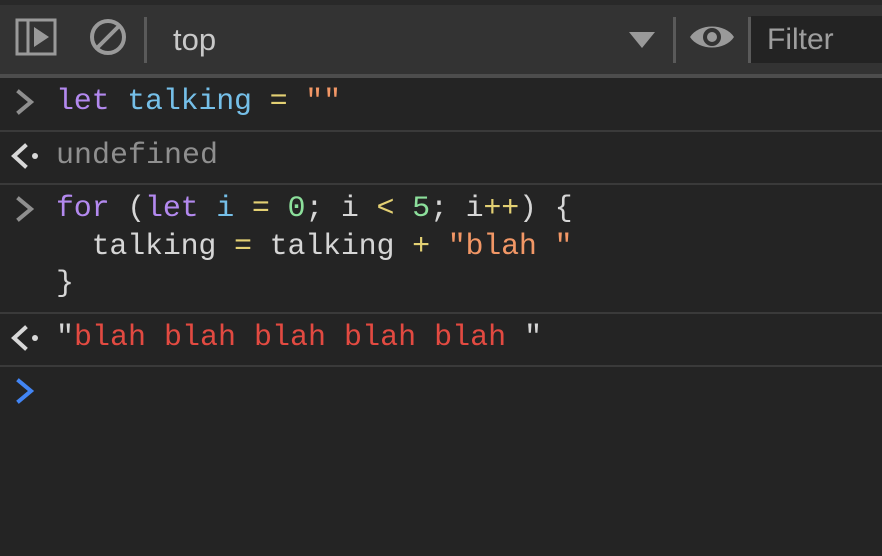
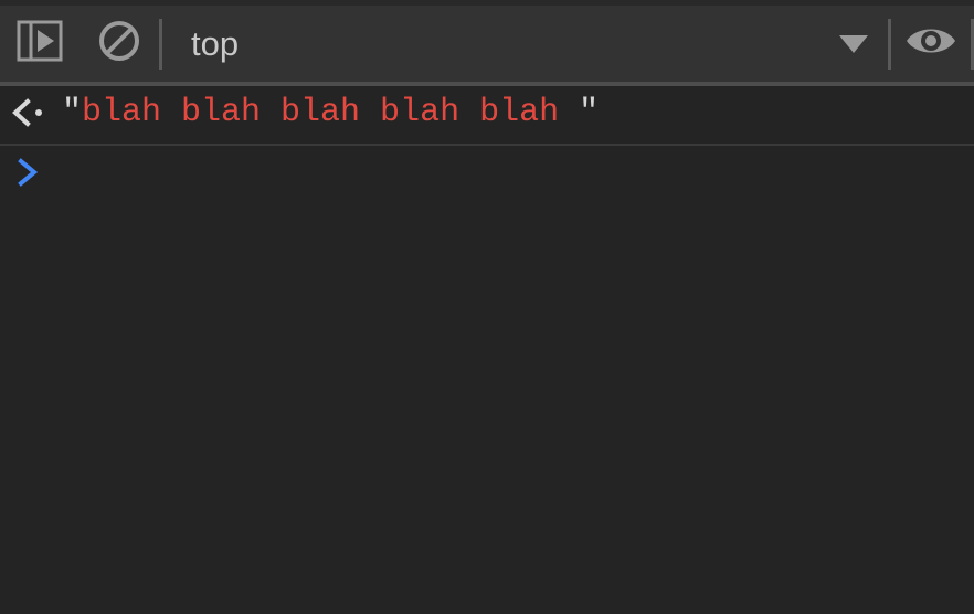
  top
- Filter
- let talking = ""
- undefined
- for (let i = 0; i < 5; i++) { talking = talking + "blah " }
  "blah blah blah blah blah "
